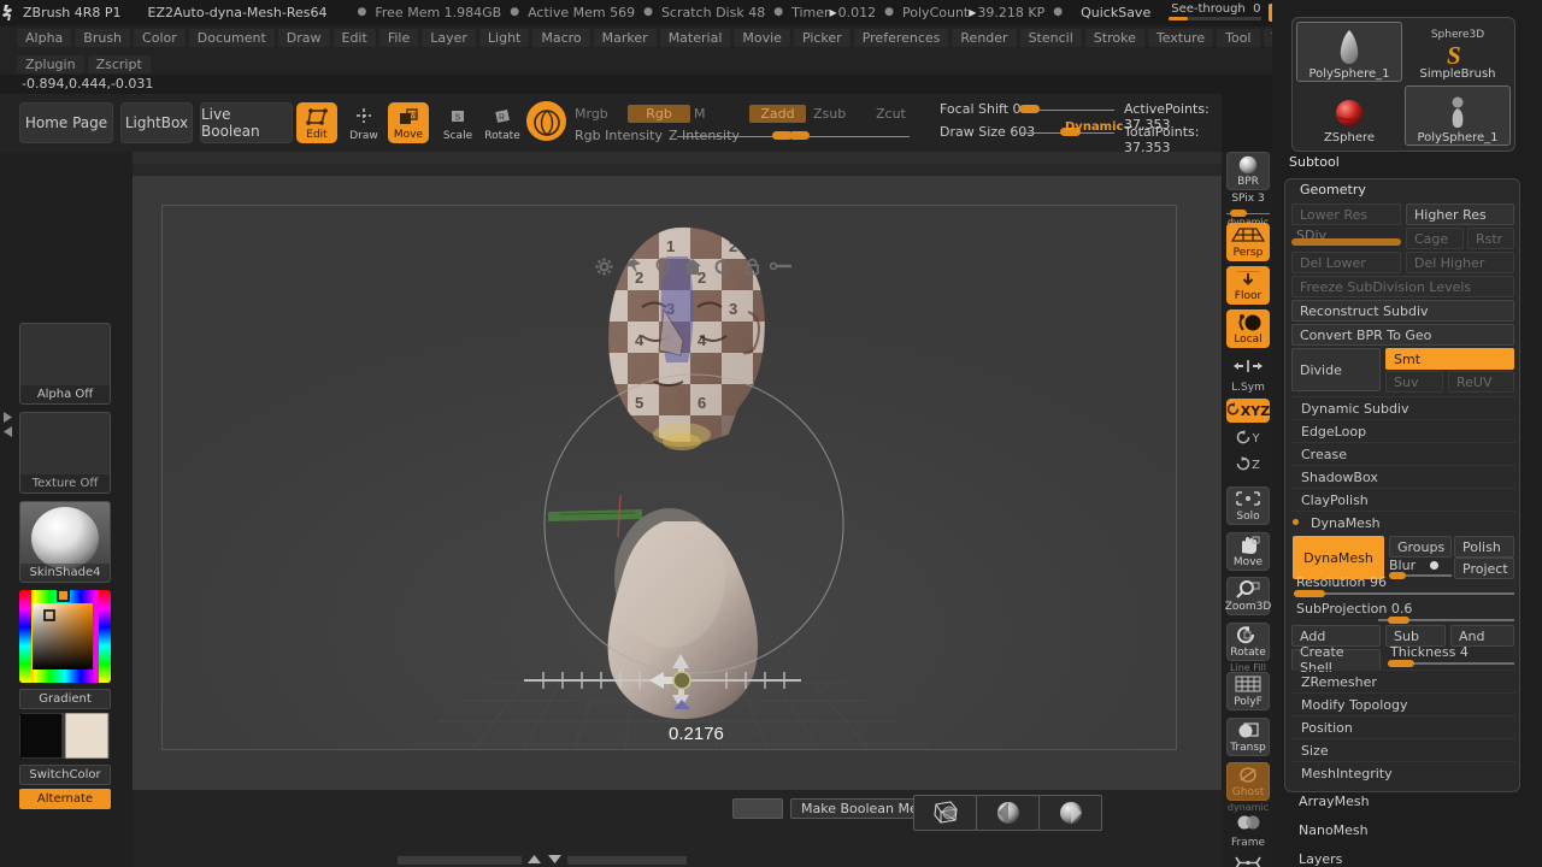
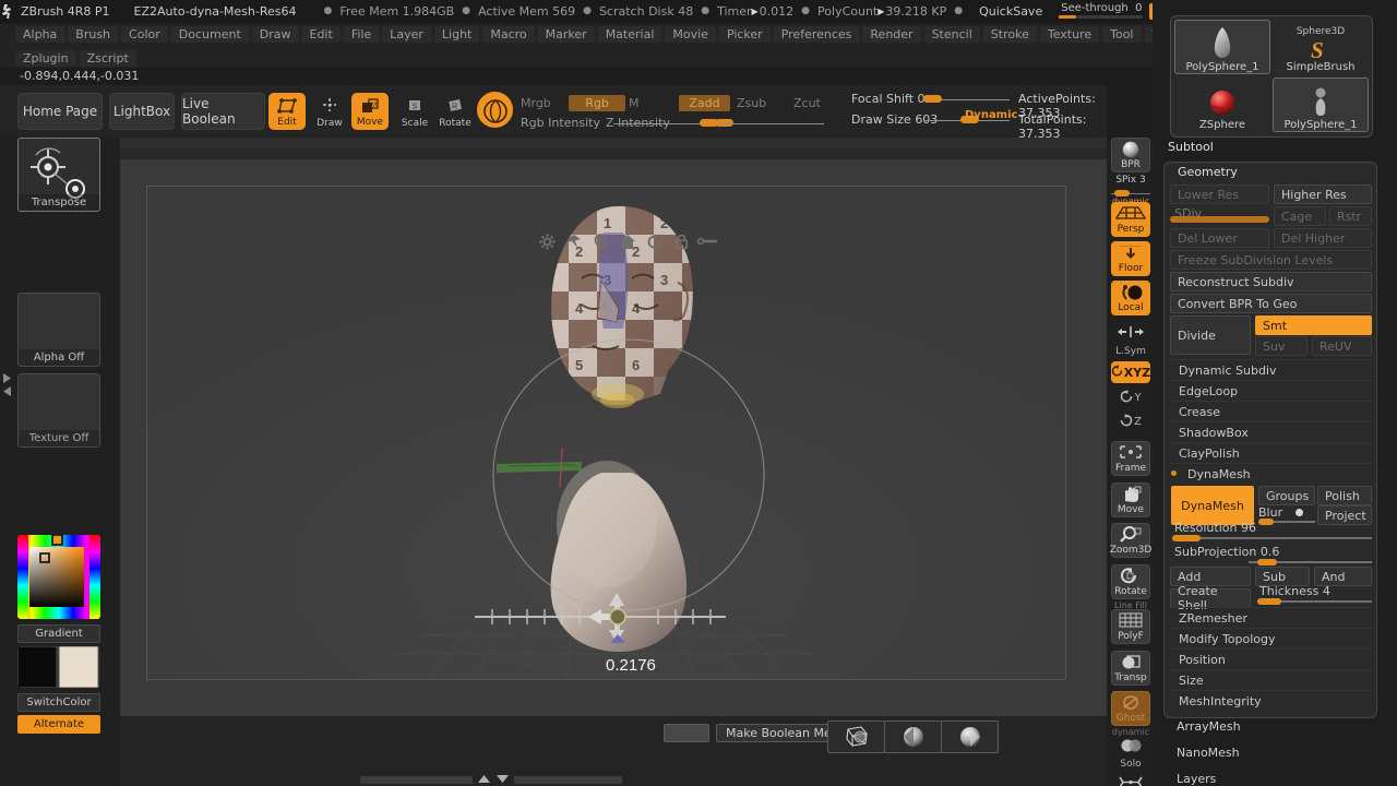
  ZBrush 4R8 P1
  EZ2Auto-dyna-Mesh-Res64
  ●
  Free Mem 1.984GB
  ●
  Active Mem 569
  ●
  Scratch Disk 48
  ●
  Timer
  ▶
  0.012
  ●
  PolyCount
  ▶
  39.218 KP
  ●
  QuickSave
  See-through 0
  Alpha
  Brush
  Color
  Document
  Draw
  Edit
  File
  Layer
  Light
  Macro
  Marker
  Material
  Movie
  Picker
  Preferences
  Render
  Stencil
  Stroke
  Texture
  Tool
  Zplugin
  Zscript
  -0.894,0.444,-0.031
  Home Page
  LightBox
  Live Boolean
  Edit
  Draw
  Move
  Scale
  Rotate
  Mrgb
  Rgb
  M
  Zadd
  Zsub
  Zcut
  Rgb Intensity
  Z Intensity
  Focal Shift 0
  Draw Size 6
  Dynamic
  ActivePoints: 37,353
  TotalPoints: 37,353
+ Transpose
  Alpha Off
  Texture Off
- SkinShade4
  Gradient
  SwitchColor
  Alternate
  1
  2
  2
  2
  3
  3
  4
  4
  5
  6
  0.2176
  BPR
  SPix 3
  Persp
  Floor
  Local
  L.Sym
  XYZ
  Y
  Z
- Solo
+ Frame
  Move
  Zoom3D
  Rotate
  Line Fill
  PolyF
  Transp
  Ghost
  dynamic
- Frame
+ Solo
  PolySphere_1
  Sphere3D
  S
  SimpleBrush
  ZSphere
  PolySphere_1
  Subtool
  Geometry
  Lower Res
  Higher Res
  SDiv
  Cage
  Rstr
  Del Lower
  Del Higher
  Freeze SubDivision Levels
  Reconstruct Subdiv
  Convert BPR To Geo
  Divide
  Smt
  Suv
  ReUV
  Dynamic Subdiv
  EdgeLoop
  Crease
  ShadowBox
  ClayPolish
  DynaMesh
  DynaMesh
  Groups
  Polish
  Blur
  Project
  Resolution 96
  SubProjection 0.6
  Add
  Sub
  And
  Create Shell
  Thickness 4
  ZRemesher
  Modify Topology
  Position
  Size
  MeshIntegrity
  ArrayMesh
  NanoMesh
  Layers
  Make Boolean M
